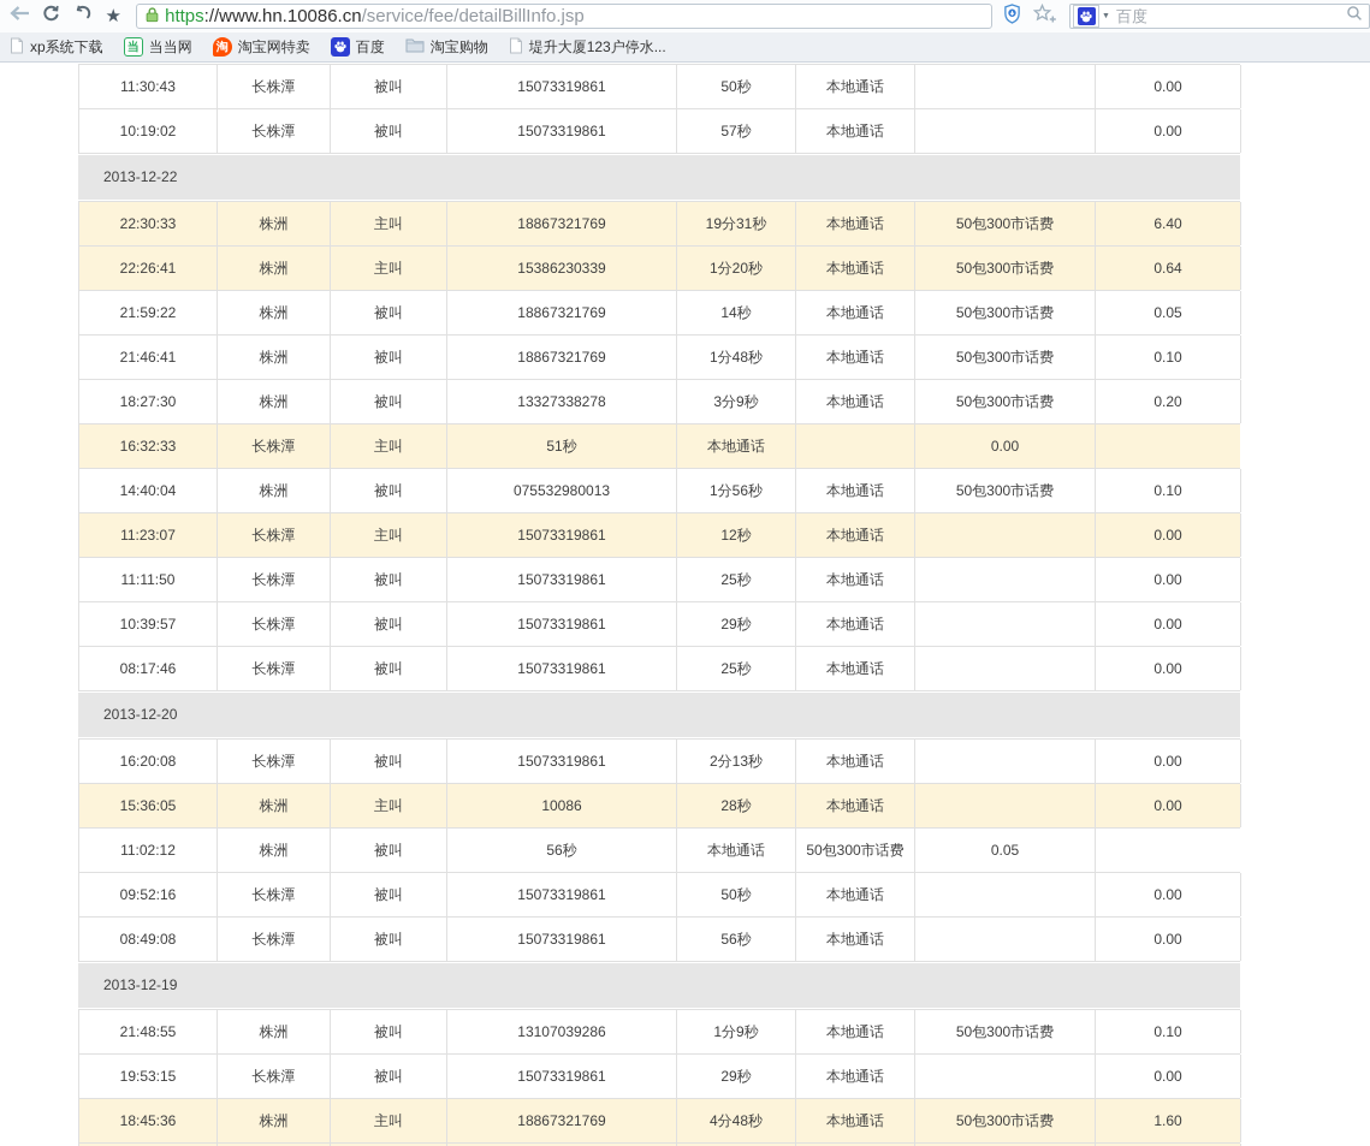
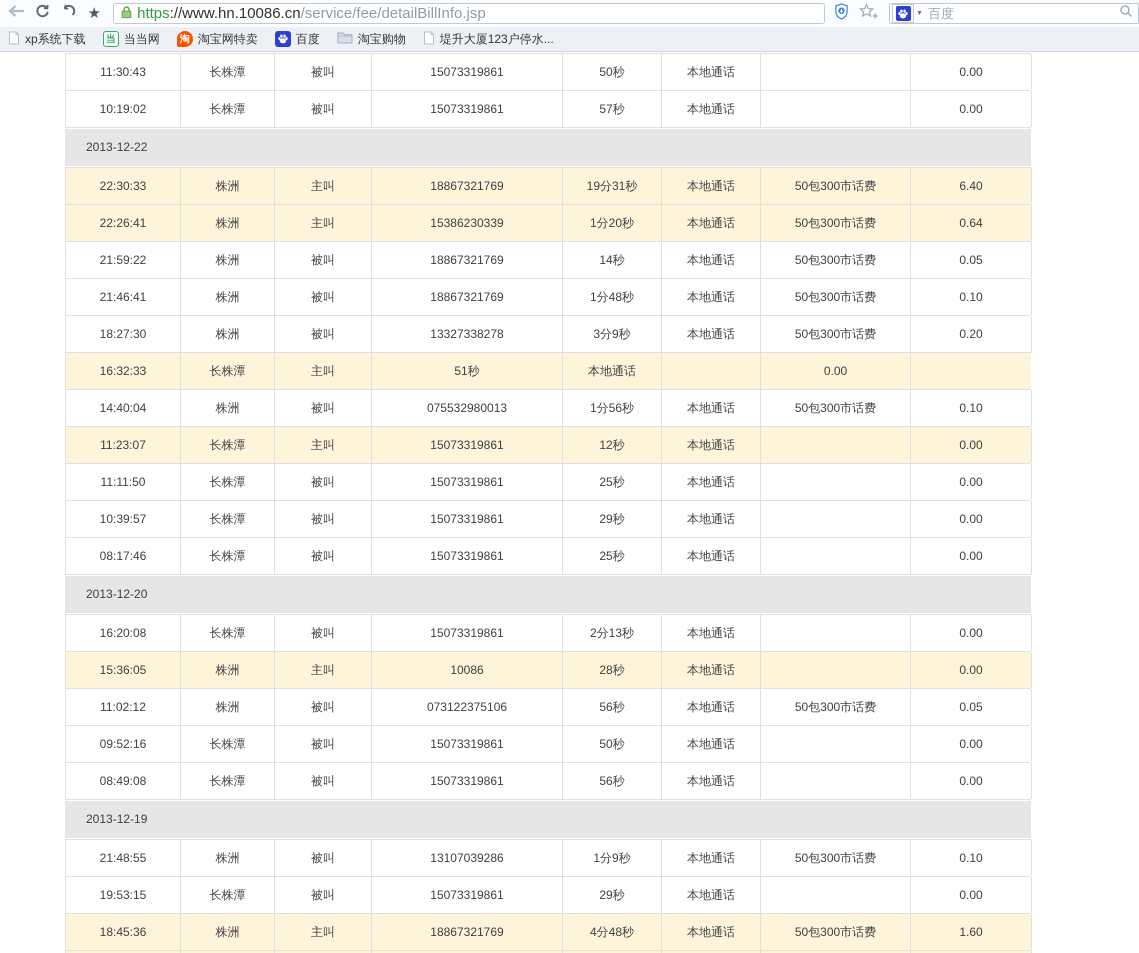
  ★
  https
  ://www.hn.10086.cn
  /service/fee/detailBillInfo.jsp
  百度
  xp系统下载
  当
  当当网
  淘
  淘宝网特卖
  百度
  淘宝购物
  堤升大厦123户停水...
  11:30:43
  长株潭
  被叫
  15073319861
  50秒
  本地通话
  0.00
  10:19:02
  长株潭
  被叫
  15073319861
  57秒
  本地通话
  0.00
  2013-12-22
  22:30:33
  株洲
  主叫
  18867321769
  19分31秒
  本地通话
  50包300市话费
  6.40
  22:26:41
  株洲
  主叫
  15386230339
  1分20秒
  本地通话
  50包300市话费
  0.64
  21:59:22
  株洲
  被叫
  18867321769
  14秒
  本地通话
  50包300市话费
  0.05
  21:46:41
  株洲
  被叫
  18867321769
  1分48秒
  本地通话
  50包300市话费
  0.10
  18:27:30
  株洲
  被叫
  13327338278
  3分9秒
  本地通话
  50包300市话费
  0.20
  16:32:33
  长株潭
  主叫
  51秒
  本地通话
  0.00
  14:40:04
  株洲
  被叫
  075532980013
  1分56秒
  本地通话
  50包300市话费
  0.10
  11:23:07
  长株潭
  主叫
  15073319861
  12秒
  本地通话
  0.00
  11:11:50
  长株潭
  被叫
  15073319861
  25秒
  本地通话
  0.00
  10:39:57
  长株潭
  被叫
  15073319861
  29秒
  本地通话
  0.00
  08:17:46
  长株潭
  被叫
  15073319861
  25秒
  本地通话
  0.00
  2013-12-20
  16:20:08
  长株潭
  被叫
  15073319861
  2分13秒
  本地通话
  0.00
  15:36:05
  株洲
  主叫
  10086
  28秒
  本地通话
  0.00
  11:02:12
  株洲
  被叫
+ 073122375106
  56秒
  本地通话
  50包300市话费
  0.05
  09:52:16
  长株潭
  被叫
  15073319861
  50秒
  本地通话
  0.00
  08:49:08
  长株潭
  被叫
  15073319861
  56秒
  本地通话
  0.00
  2013-12-19
  21:48:55
  株洲
  被叫
  13107039286
  1分9秒
  本地通话
  50包300市话费
  0.10
  19:53:15
  长株潭
  被叫
  15073319861
  29秒
  本地通话
  0.00
  18:45:36
  株洲
  主叫
  18867321769
  4分48秒
  本地通话
  50包300市话费
  1.60
